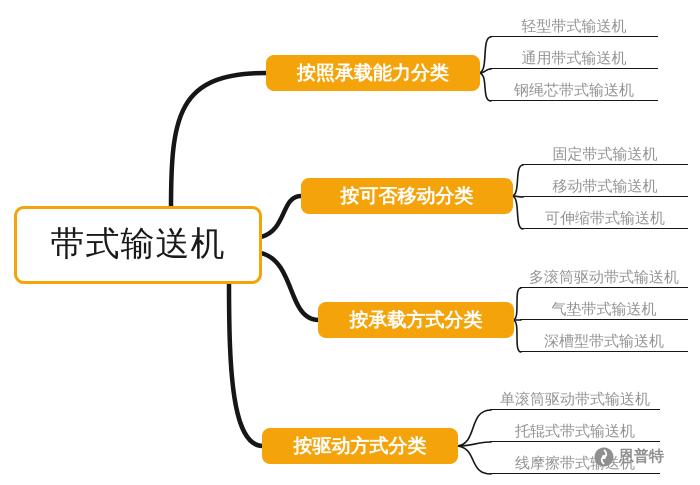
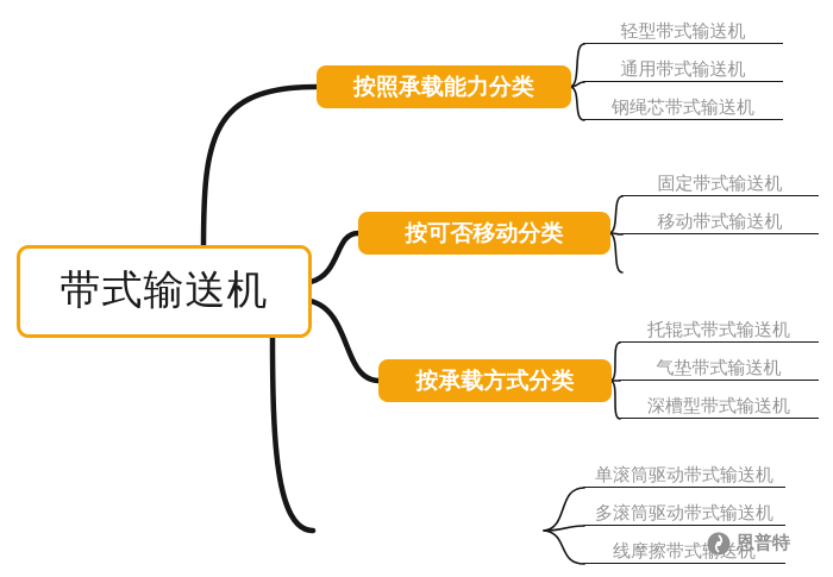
  带式输送机
  按照承载能力分类
  按可否移动分类
  按承载方式分类
- 按驱动方式分类
  轻型带式输送机
  通用带式输送机
  钢绳芯带式输送机
  固定带式输送机
  移动带式输送机
- 可伸缩带式输送机
- 多滚筒驱动带式输送机
+ 托辊式带式输送机
  气垫带式输送机
  深槽型带式输送机
  单滚筒驱动带式输送机
- 托辊式带式输送机
+ 多滚筒驱动带式输送机
  线摩擦带式送机
  恩普特
